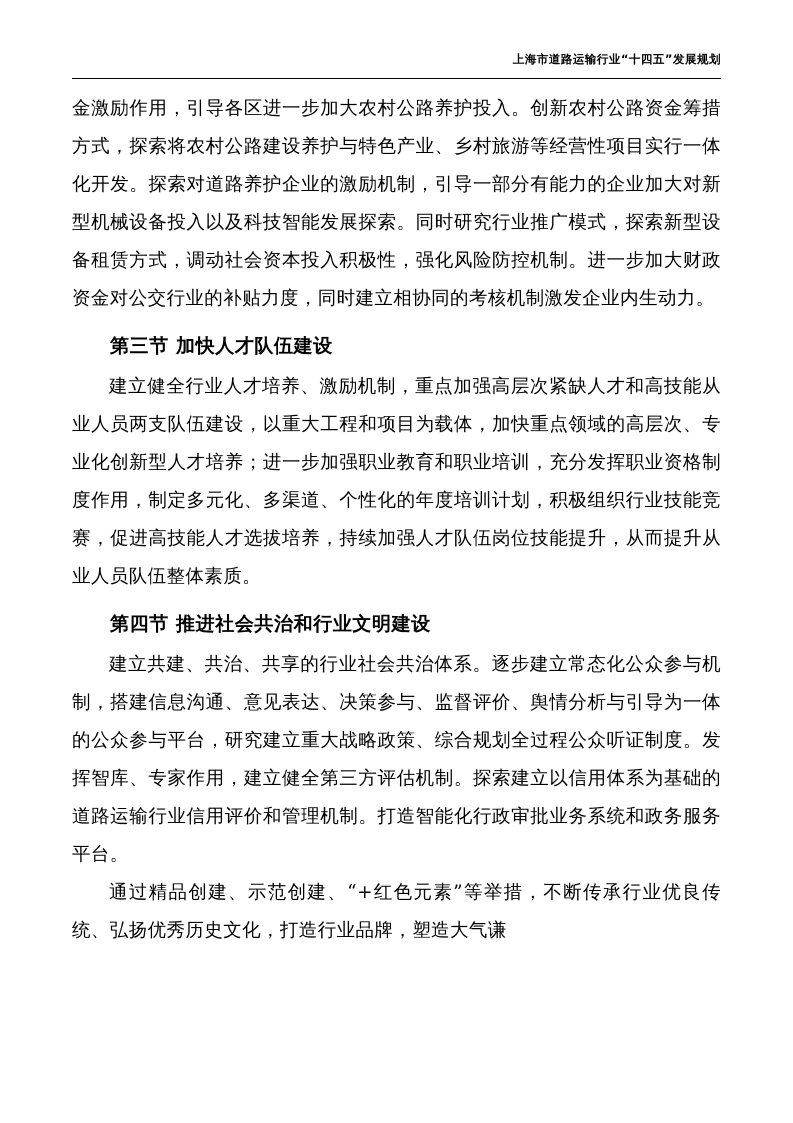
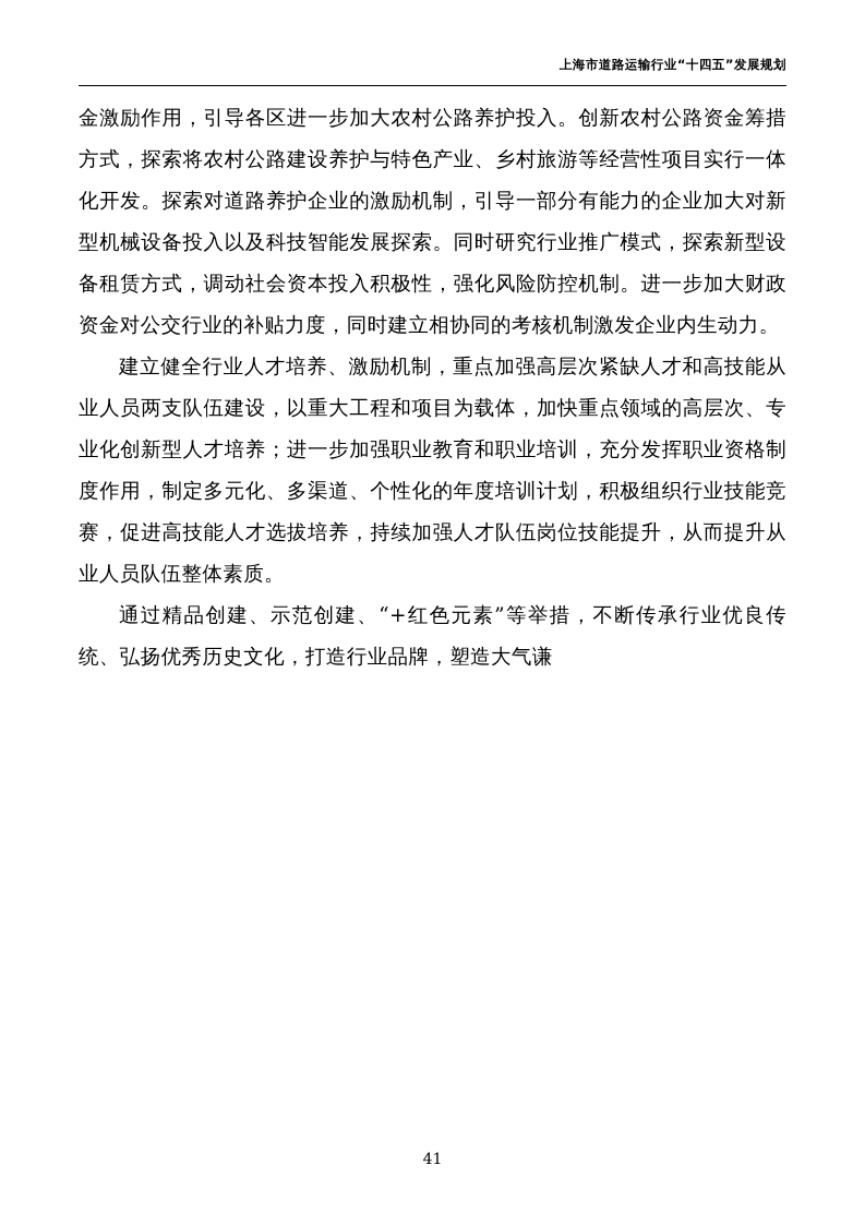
  上海市道路运输行业“十四五”发展规划
  金激励作用，引导各区进一步加大农村公路养护投入。创新农村公路资金筹措方式，探索将农村公路建设养护与特色产业、乡村旅游等经营性项目实行一体化开发。探索对道路养护企业的激励机制，引导一部分有能力的企业加大对新型机械设备投入以及科技智能发展探索。同时研究行业推广模式，探索新型设备租赁方式，调动社会资本投入积极性，强化风险防控机制。进一步加大财政资金对公交行业的补贴力度，同时建立相协同的考核机制激发企业内生动力。
- 第三节 加快人才队伍建设
  建立健全行业人才培养、激励机制，重点加强高层次紧缺人才和高技能从业人员两支队伍建设，以重大工程和项目为载体，加快重点领域的高层次、专业化创新型人才培养；进一步加强职业教育和职业培训，充分发挥职业资格制度作用，制定多元化、多渠道、个性化的年度培训计划，积极组织行业技能竞赛，促进高技能人才选拔培养，持续加强人才队伍岗位技能提升，从而提升从业人员队伍整体素质。
- 第四节 推进社会共治和行业文明建设
- 建立共建、共治、共享的行业社会共治体系。逐步建立常态化公众参与机制，搭建信息沟通、意见表达、决策参与、监督评价、舆情分析与引导为一体的公众参与平台，研究建立重大战略政策、综合规划全过程公众听证制度。发挥智库、专家作用，建立健全第三方评估机制。探索建立以信用体系为基础的道路运输行业信用评价和管理机制。打造智能化行政审批业务系统和政务服务平台。
  通过精品创建、示范创建、“+红色元素”等举措，不断传承行业优良传统、弘扬优秀历史文化，打造行业品牌，塑造大气谦
+ 41
